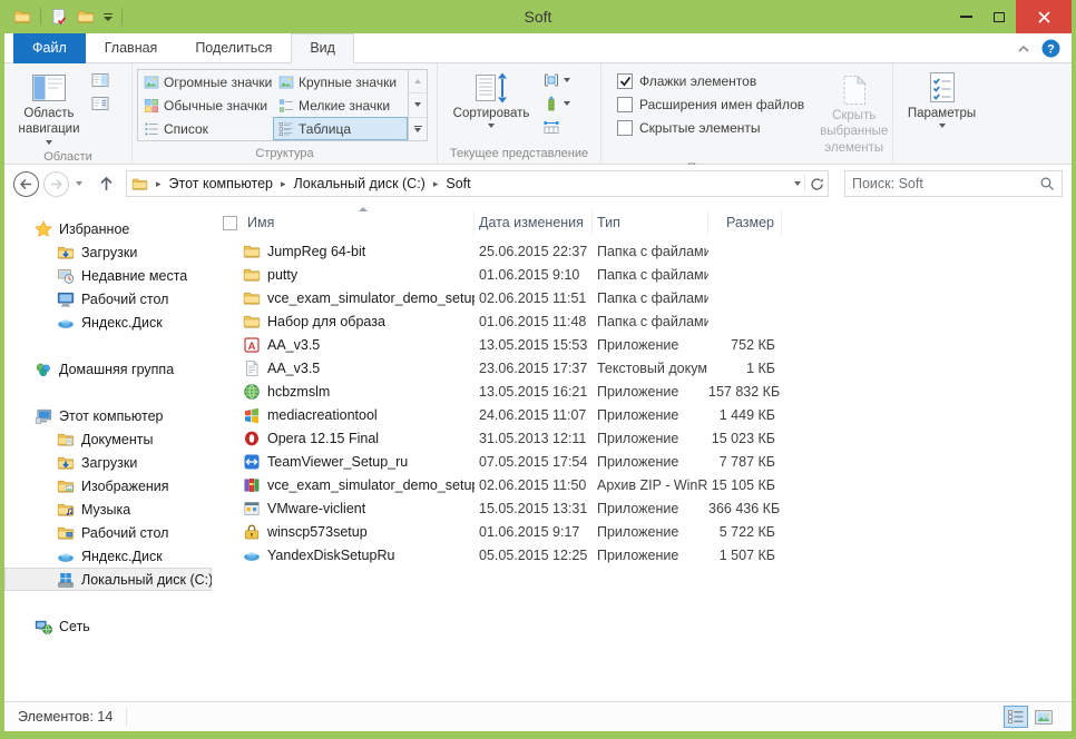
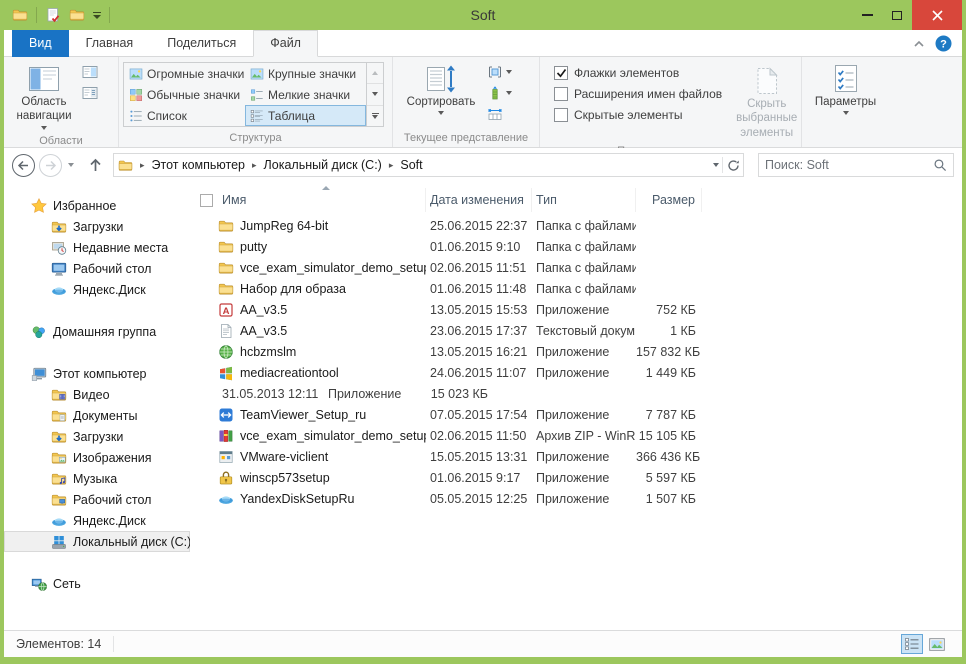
  Soft
- Файл
+ Вид
  Главная
  Поделиться
- Вид
+ Файл
  ?
  Область навигации
  Области
  Огромные значки
  Обычные значки
  Список
  Крупные значки
  Мелкие значки
  Таблица
  Структура
  Сортировать
  Текущее представление
  Флажки элементов
  Расширения имен файлов
  Скрытые элементы
  Скрыть выбранные элементы
  Параметры
  ▸
  Этот компьютер
  ▸
  Локальный диск (C:)
  ▸
  Soft
  Поиск: Soft
  Избранное
  Загрузки
  Недавние места
  Рабочий стол
  Яндекс.Диск
  Домашняя группа
  Этот компьютер
+ Видео
  Документы
  Загрузки
  Изображения
  Музыка
  Рабочий стол
  Яндекс.Диск
  Локальный диск (C:)
  Сеть
  Имя
  Дата изменения
  Тип
  Размер
  JumpReg 64-bit
  25.06.2015 22:37
  Папка с файлами
  putty
  01.06.2015 9:10
  Папка с файлами
  vce_exam_simulator_demo_setu
  02.06.2015 11:51
  Папка с файлами
  Набор для образа
  01.06.2015 11:48
  Папка с файлами
  A
  AA_v3.5
  13.05.2015 15:53
  Приложение
  752 КБ
  AA_v3.5
  23.06.2015 17:37
  Текстовый докум
  1 КБ
  hcbzmslm
  13.05.2015 16:21
  Приложение
  157 832 КБ
  mediacreationtool
  24.06.2015 11:07
  Приложение
  1 449 КБ
- Opera 12.15 Final
  31.05.2013 12:11
  Приложение
  15 023 КБ
  TeamViewer_Setup_ru
  07.05.2015 17:54
  Приложение
  7 787 КБ
  vce_exam_simulator_demo_setu
  02.06.2015 11:50
  Архив ZIP - WinR
  15 105 КБ
  VMware-viclient
  15.05.2015 13:31
  Приложение
  366 436 КБ
  winscp573setup
  01.06.2015 9:17
  Приложение
- 5 722 КБ
+ 5 597 КБ
  YandexDiskSetupRu
  05.05.2015 12:25
  Приложение
  1 507 КБ
  Элементов: 14
